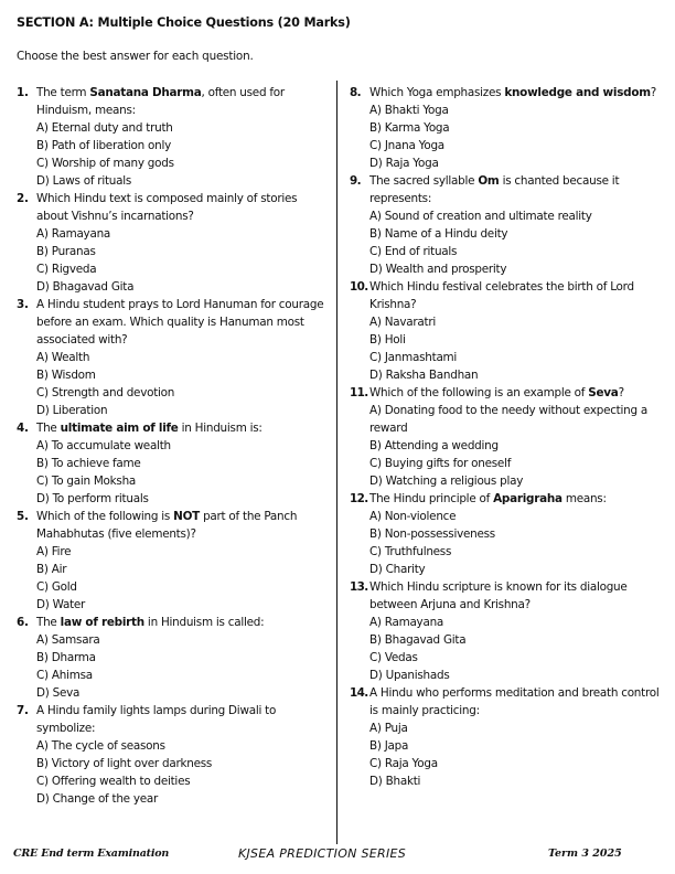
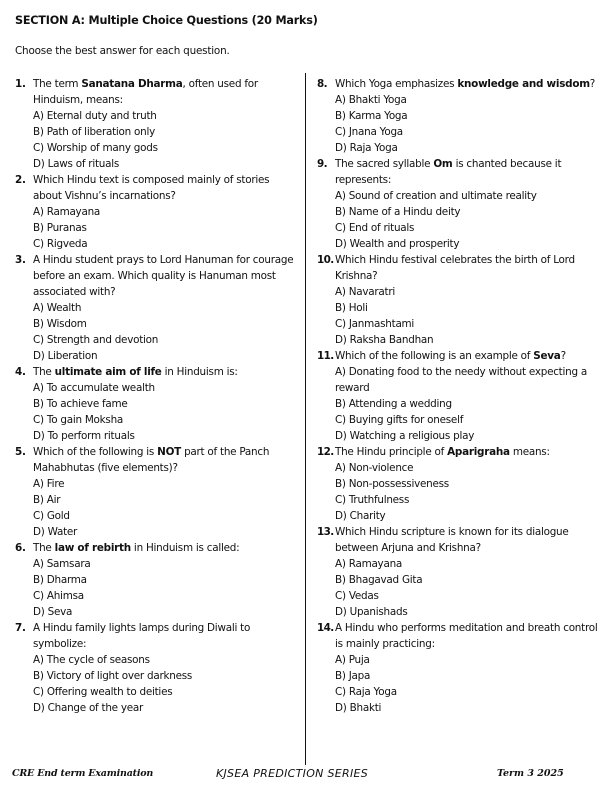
  SECTION A: Multiple Choice Questions (20 Marks)
  Choose the best answer for each question.
  1.
  The term Sanatana Dharma, often used for Hinduism, means:
  A) Eternal duty and truth
  B) Path of liberation only
  C) Worship of many gods
  D) Laws of rituals
  2.
  Which Hindu text is composed mainly of stories about Vishnu’s incarnations?
  A) Ramayana
  B) Puranas
  C) Rigveda
- D) Bhagavad Gita
  3.
  A Hindu student prays to Lord Hanuman for courage before an exam. Which quality is Hanuman most associated with?
  A) Wealth
  B) Wisdom
  C) Strength and devotion
  D) Liberation
  4.
  The ultimate aim of life in Hinduism is:
  A) To accumulate wealth
  B) To achieve fame
  C) To gain Moksha
  D) To perform rituals
  5.
  Which of the following is NOT part of the Panch Mahabhutas (five elements)?
  A) Fire
  B) Air
  C) Gold
  D) Water
  6.
  The law of rebirth in Hinduism is called:
  A) Samsara
  B) Dharma
  C) Ahimsa
  D) Seva
  7.
  A Hindu family lights lamps during Diwali to symbolize:
  A) The cycle of seasons
  B) Victory of light over darkness
  C) Offering wealth to deities
  D) Change of the year
  8.
  Which Yoga emphasizes knowledge and wisdom?
  A) Bhakti Yoga
  B) Karma Yoga
  C) Jnana Yoga
  D) Raja Yoga
  9.
  The sacred syllable Om is chanted because it represents:
  A) Sound of creation and ultimate reality
  B) Name of a Hindu deity
  C) End of rituals
  D) Wealth and prosperity
  10.
  Which Hindu festival celebrates the birth of Lord Krishna?
  A) Navaratri
  B) Holi
  C) Janmashtami
  D) Raksha Bandhan
  11.
  Which of the following is an example of Seva?
  A) Donating food to the needy without expecting a reward
  B) Attending a wedding
  C) Buying gifts for oneself
  D) Watching a religious play
  12.
  The Hindu principle of Aparigraha means:
  A) Non-violence
  B) Non-possessiveness
  C) Truthfulness
  D) Charity
  13.
  Which Hindu scripture is known for its dialogue between Arjuna and Krishna?
  A) Ramayana
  B) Bhagavad Gita
  C) Vedas
  D) Upanishads
  14.
  A Hindu who performs meditation and breath control is mainly practicing:
  A) Puja
  B) Japa
  C) Raja Yoga
  D) Bhakti
  CRE End term Examination
  KJSEA PREDICTION SERIES
  Term 3 2025
